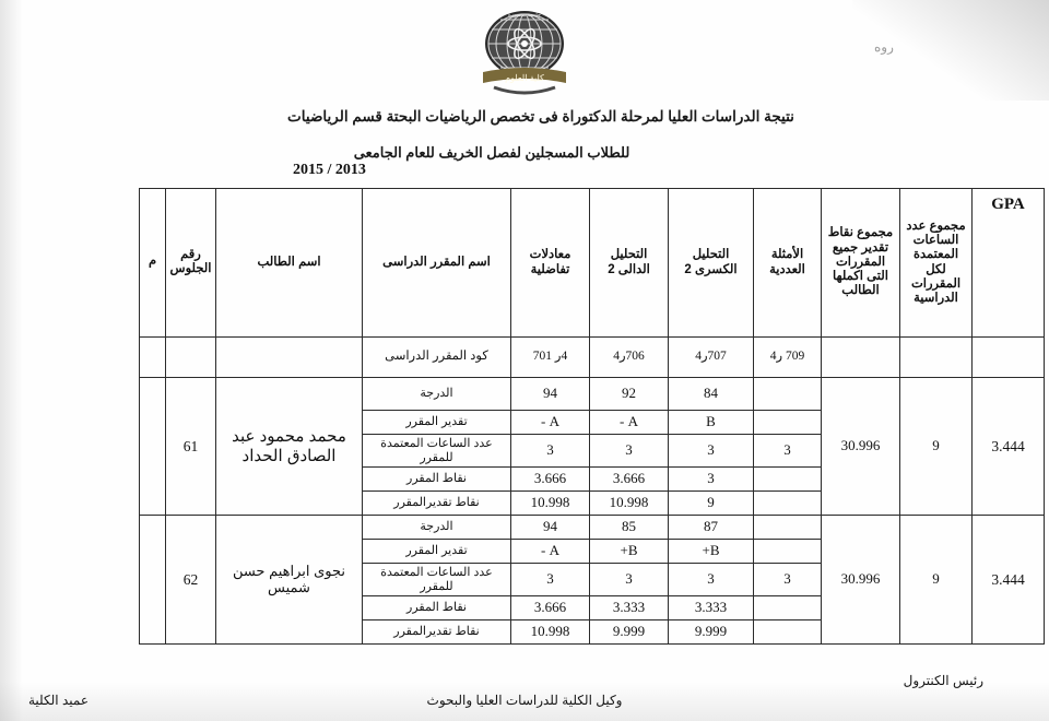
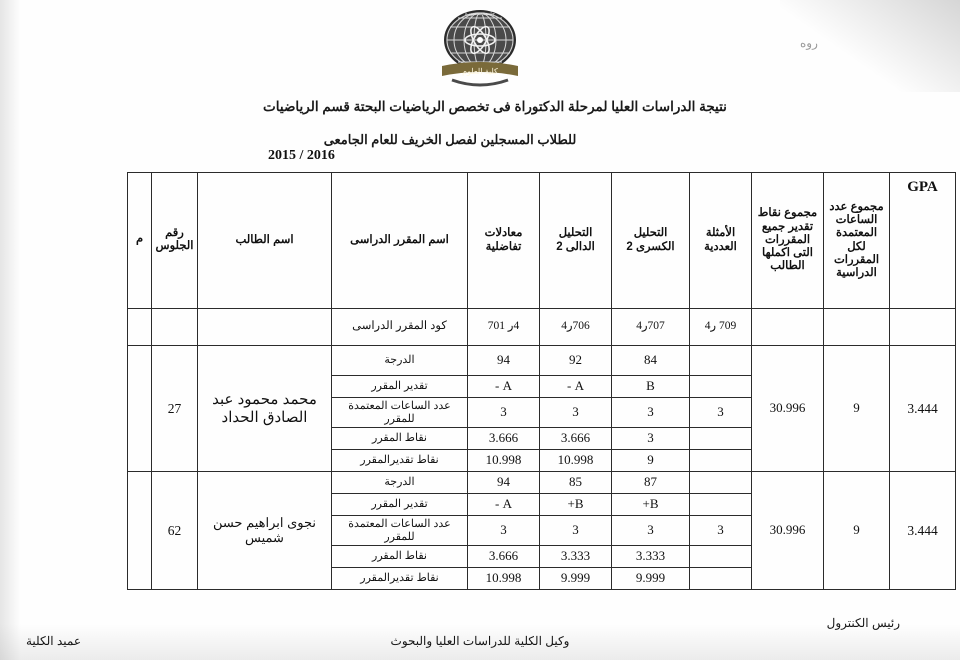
  كلية العلوم
  روه
  نتيجة الدراسات العليا لمرحلة الدكتوراة فى تخصص الرياضيات البحتة قسم الرياضيات
  للطلاب المسجلين لفصل الخريف للعام الجامعى
- 2015 / 2013
+ 2015 / 2016
  GPA	مجموع عدد الساعات المعتمدة لكل المقررات الدراسية	مجموع نقاط تقدير جميع المقررات التى اكملها الطالب	الأمثلة العددية	التحليل الكسرى 2	التحليل الدالى 2	معادلات تفاضلية	اسم المقرر الدراسى	اسم الطالب	رقم الجلوس	م
  			709 ر4	707ر4	706ر4	4ر 701	كود المقرر الدراسى
- 3.444	9	30.996		84	92	94	الدرجة	محمد محمود عبد الصادق الحداد	61
+ 3.444	9	30.996		84	92	94	الدرجة	محمد محمود عبد الصادق الحداد	27
  	B	A -	A -	تقدير المقرر
  3	3	3	3	عدد الساعات المعتمدة للمقرر
  	3	3.666	3.666	نقاط المقرر
  	9	10.998	10.998	نقاط تقديرالمقرر
  3.444	9	30.996		87	85	94	الدرجة	نجوى ابراهيم حسن شميس	62
  	B+	B+	A -	تقدير المقرر
  3	3	3	3	عدد الساعات المعتمدة للمقرر
  	3.333	3.333	3.666	نقاط المقرر
  	9.999	9.999	10.998	نقاط تقديرالمقرر
  رئيس الكنترول
  وكيل الكلية للدراسات العليا والبحوث
  عميد الكلية
